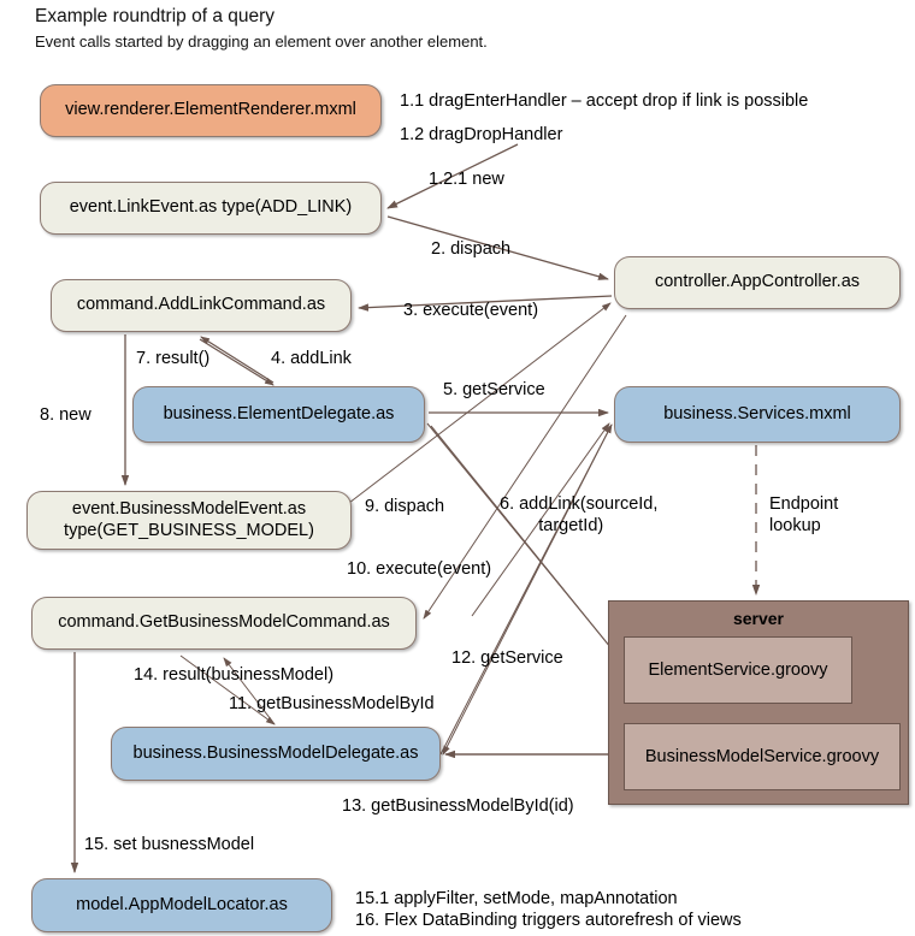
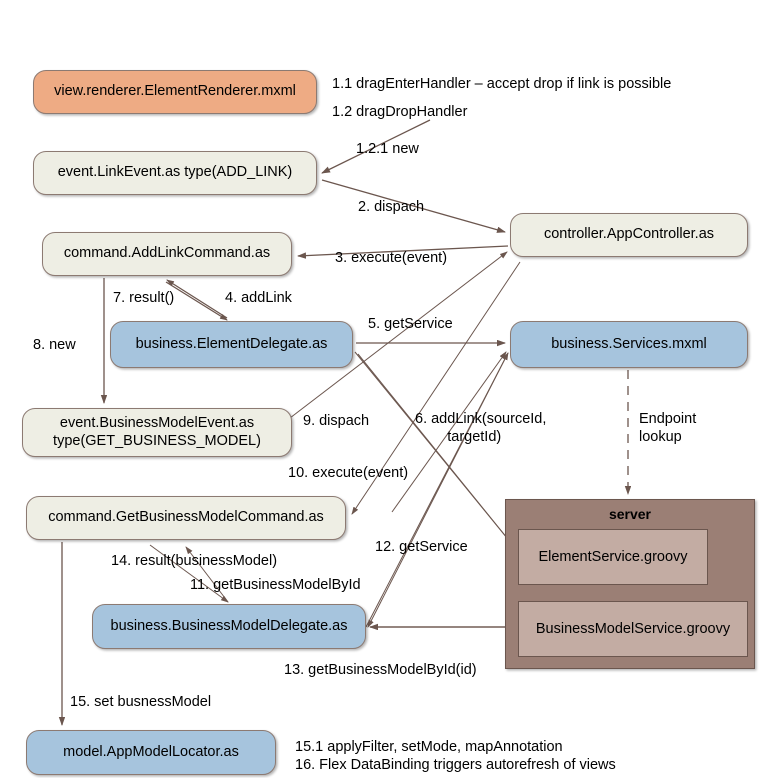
- Example roundtrip of a query
- Event calls started by dragging an element over another element.
  view.renderer.ElementRenderer.mxml
  event.LinkEvent.as type(ADD_LINK)
  controller.AppController.as
  command.AddLinkCommand.as
  business.ElementDelegate.as
  business.Services.mxml
  event.BusinessModelEvent.as
  type(GET_BUSINESS_MODEL)
  command.GetBusinessModelCommand.as
  business.BusinessModelDelegate.as
  model.AppModelLocator.as
  server
  ElementService.groovy
  BusinessModelService.groovy
  1.1 dragEnterHandler – accept drop if link is possible
  1.2 dragDropHandler
  1.2.1 new
  2. dispach
  3. execute(event)
  4. addLink
  5. getService
  6. addLink(sourceId,
  targetId)
  7. result()
  8. new
  9. dispach
  10. execute(event)
  11. getBusinessModelById
  12. getService
  13. getBusinessModelById(id)
  14. result(businessModel)
  15. set busnessModel
  Endpoint
  lookup
  15.1 applyFilter, setMode, mapAnnotation
  16. Flex DataBinding triggers autorefresh of views
